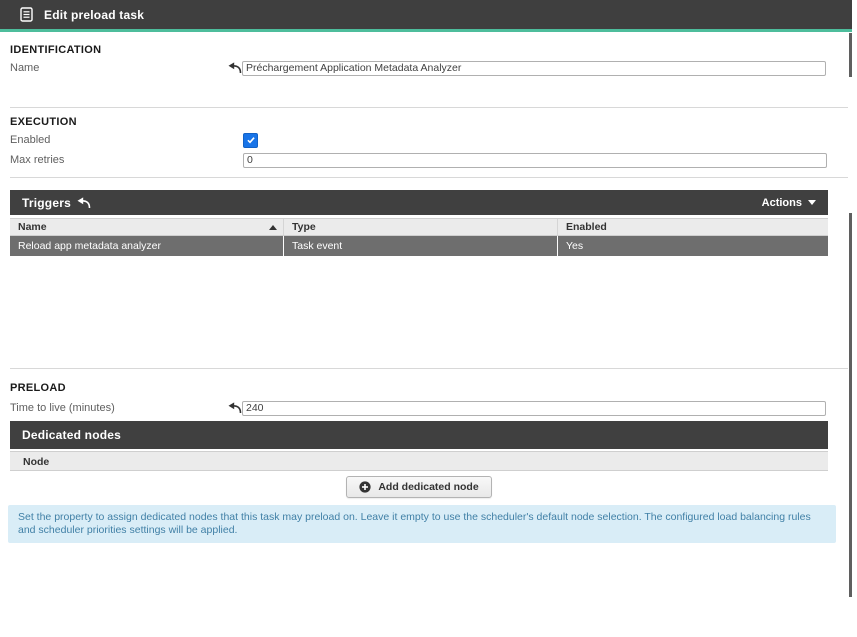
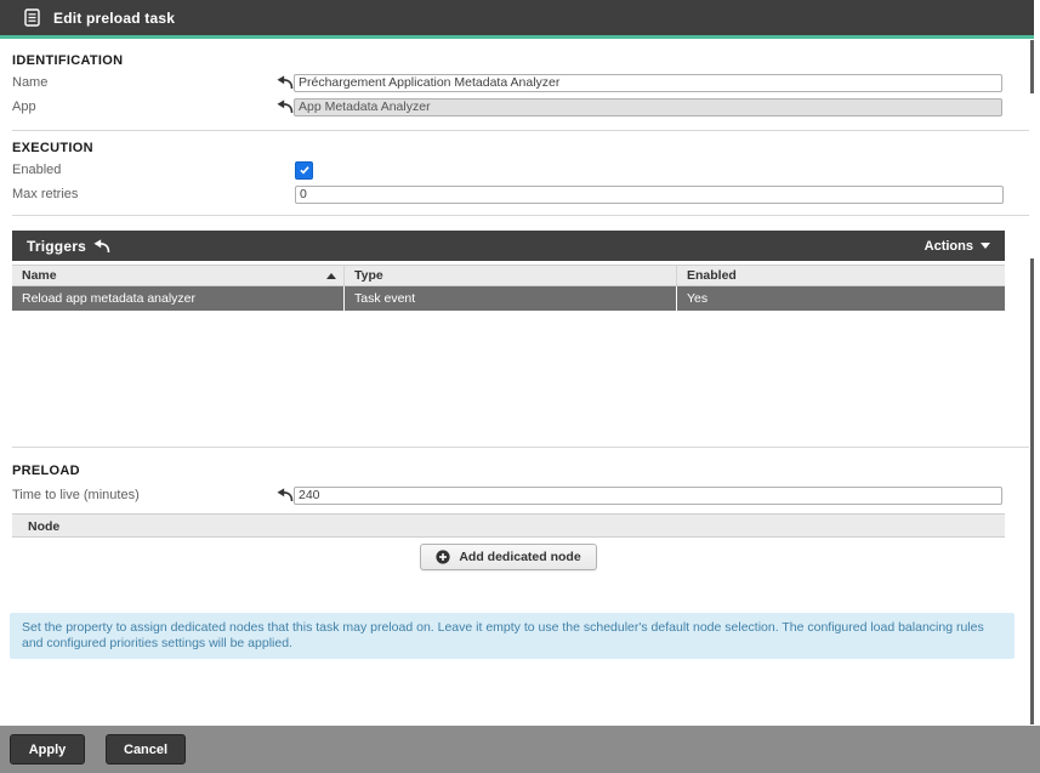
  Edit preload task
  IDENTIFICATION
  Name
  Préchargement Application Metadata Analyzer
+ App
+ App Metadata Analyzer
  EXECUTION
  Enabled
  Max retries
  0
  Triggers
  Actions
  Name
  Type
  Enabled
  Reload app metadata analyzer
  Task event
  Yes
  PRELOAD
  Time to live (minutes)
  240
- Dedicated nodes
  Node
  Add dedicated node
- Set the property to assign dedicated nodes that this task may preload on. Leave it empty to use the scheduler's default node selection. The configured load balancing rules and scheduler priorities settings will be applied.
+ Set the property to assign dedicated nodes that this task may preload on. Leave it empty to use the scheduler's default node selection. The configured load balancing rules and configured priorities settings will be applied.
+ Apply
+ Cancel
